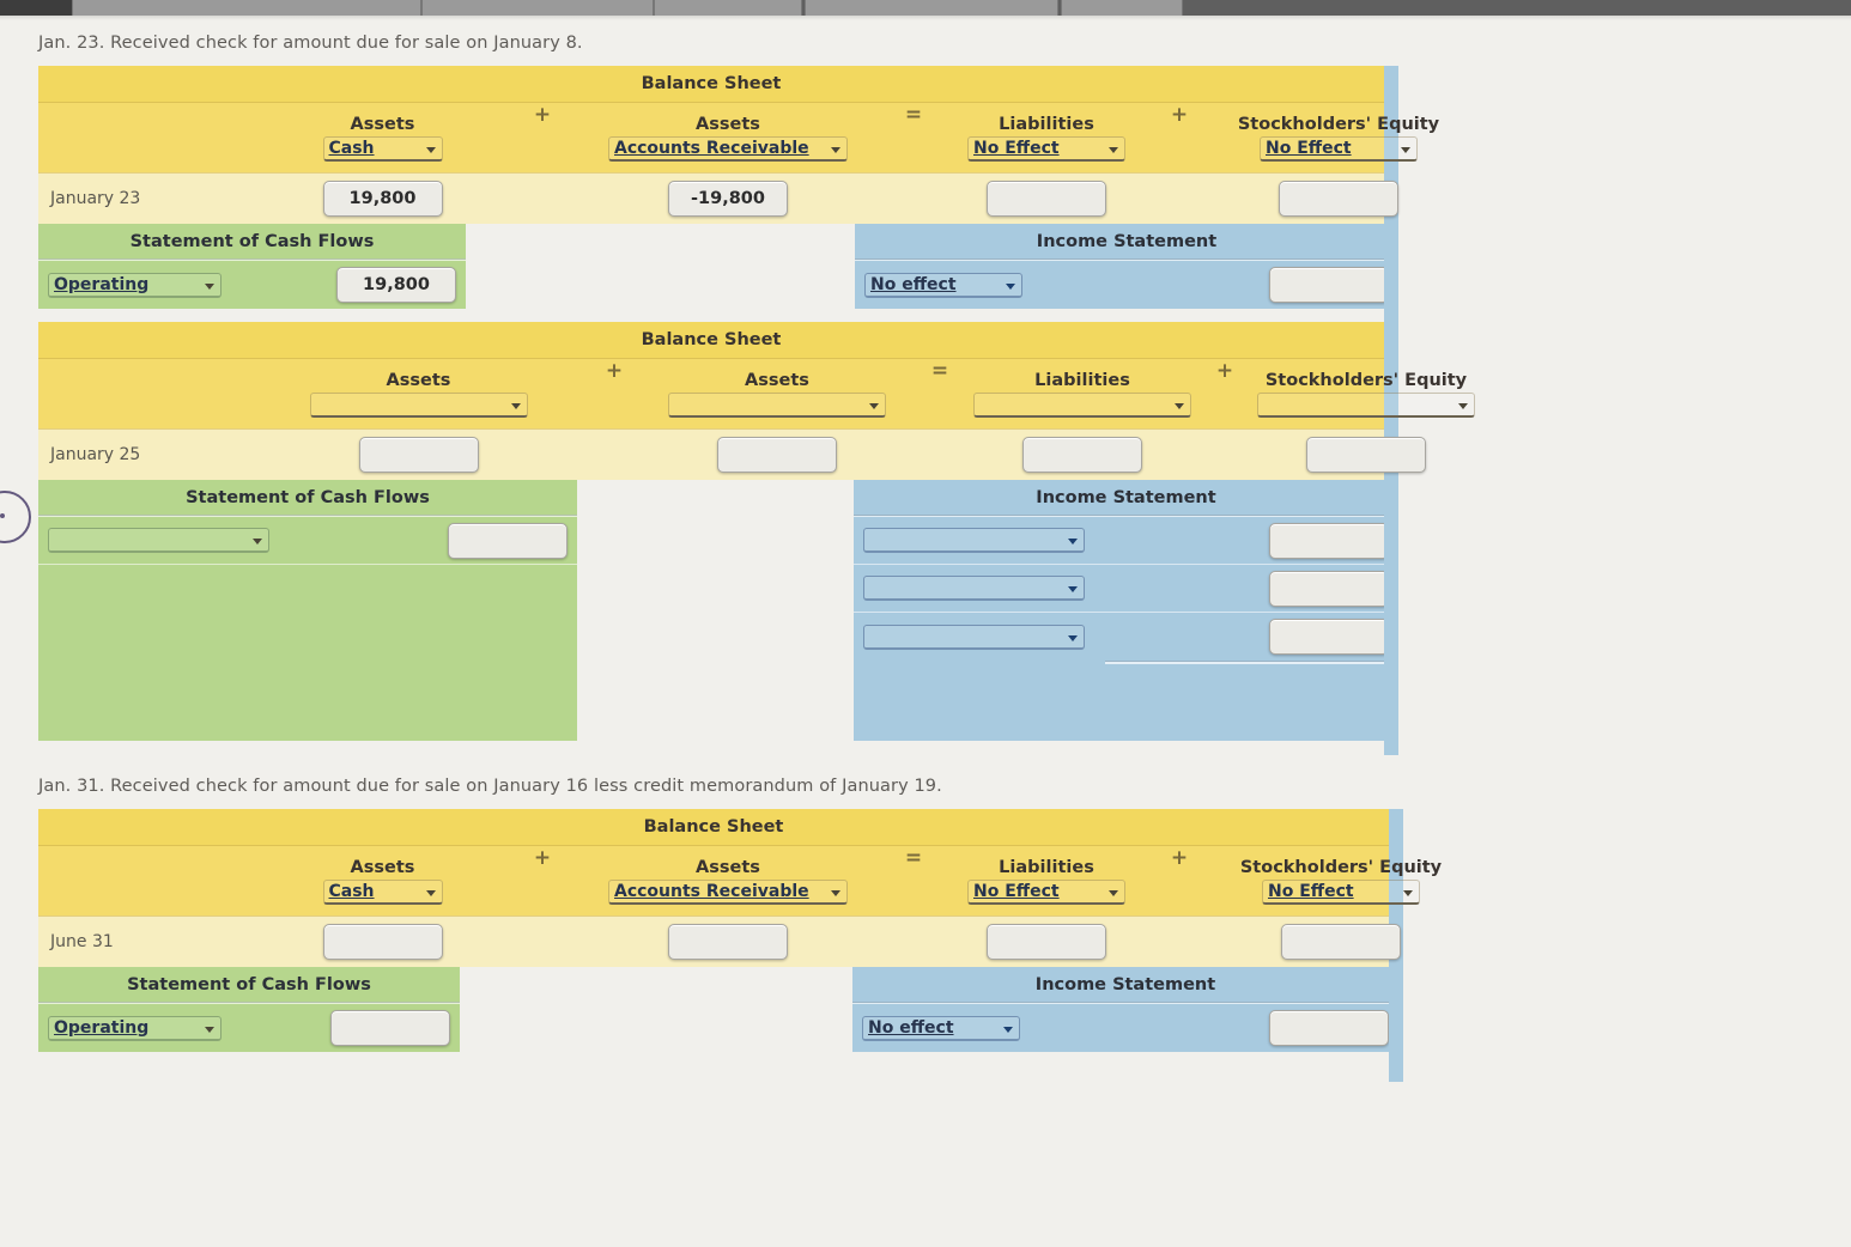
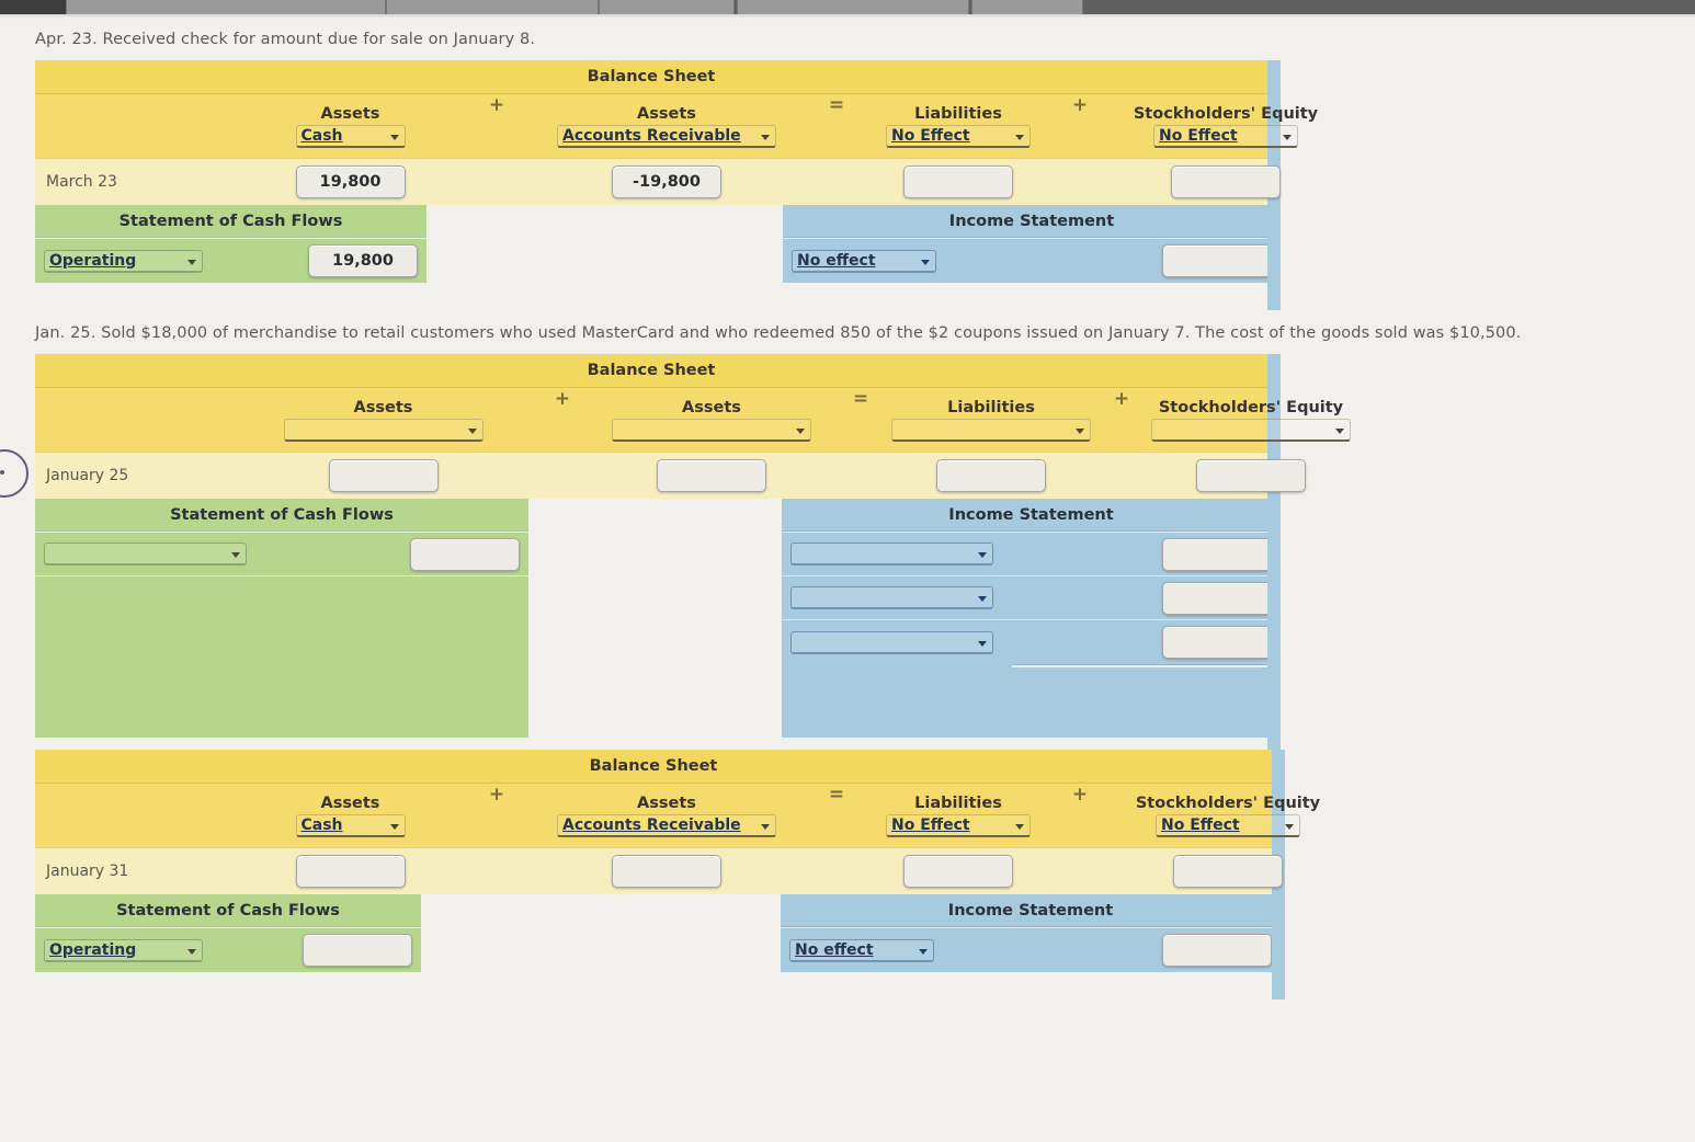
- Jan. 23. Received check for amount due for sale on January 8.
+ Apr. 23. Received check for amount due for sale on January 8.
  Balance Sheet
  Assets
  Cash
  +
  Assets
  Accounts Receivable
  =
  Liabilities
  No Effect
  +
  Stockholders' Equity
  No Effect
- January 23
+ March 23
  19,800
  -19,800
  Statement of Cash Flows
  Operating
  19,800
  Income Statement
  No effect
+ Jan. 25. Sold $18,000 of merchandise to retail customers who used MasterCard and who redeemed 850 of the $2 coupons issued on January 7. The cost of the goods sold was $10,500.
  Balance Sheet
  Assets
  +
  Assets
  =
  Liabilities
  +
  Stockholders' Equity
  January 25
  Statement of Cash Flows
  Income Statement
- Jan. 31. Received check for amount due for sale on January 16 less credit memorandum of January 19.
  Balance Sheet
  Assets
  Cash
  +
  Assets
  Accounts Receivable
  =
  Liabilities
  No Effect
  +
  Stockholders' Equity
  No Effect
- June 31
+ January 31
  Statement of Cash Flows
  Operating
  Income Statement
  No effect
